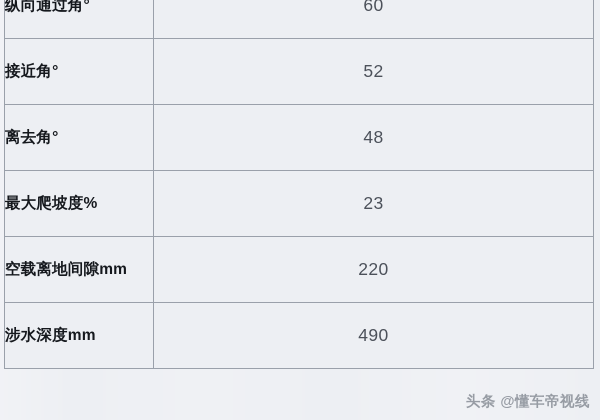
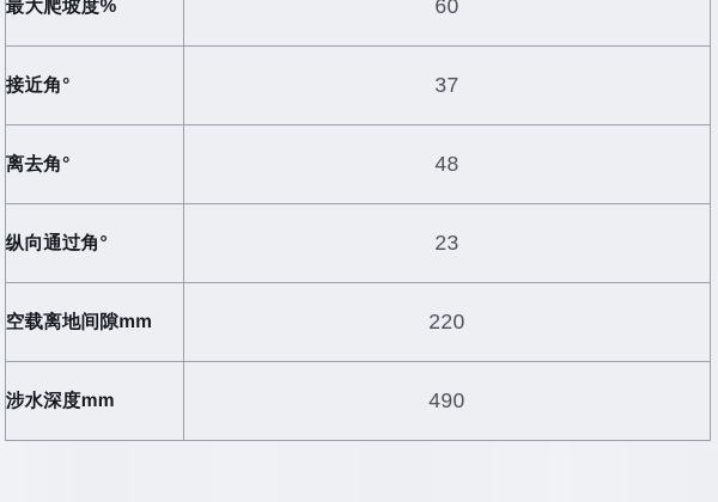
- 纵向通过角°	60
+ 最大爬坡度%	60
- 接近角°	52
+ 接近角°	37
  离去角°	48
- 最大爬坡度%	23
+ 纵向通过角°	23
  空载离地间隙mm	220
  涉水深度mm	490
- 头条 @懂车帝视线
